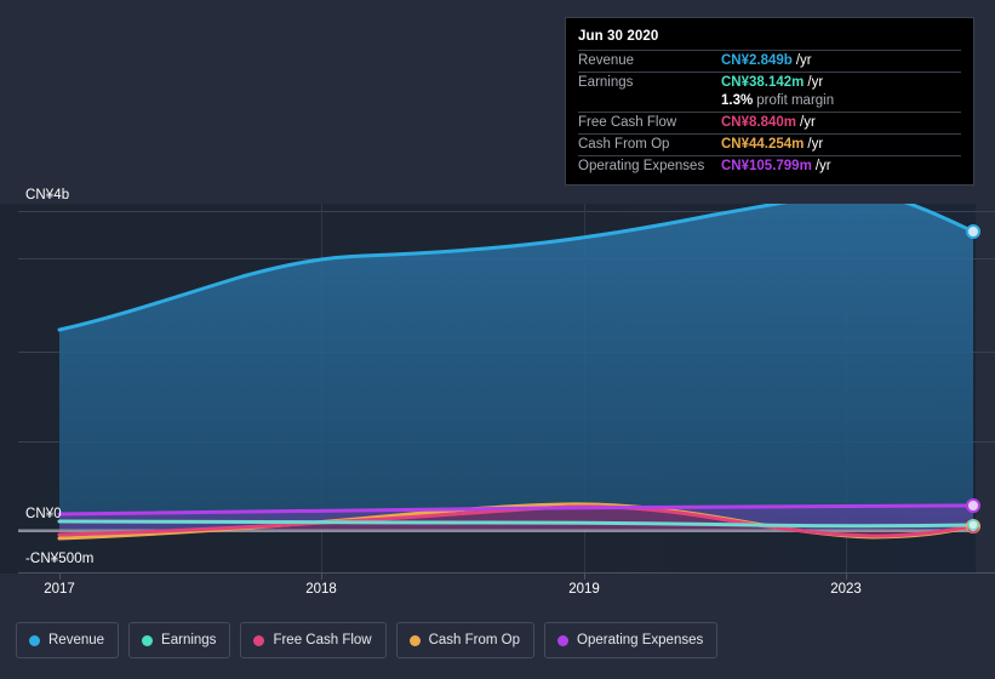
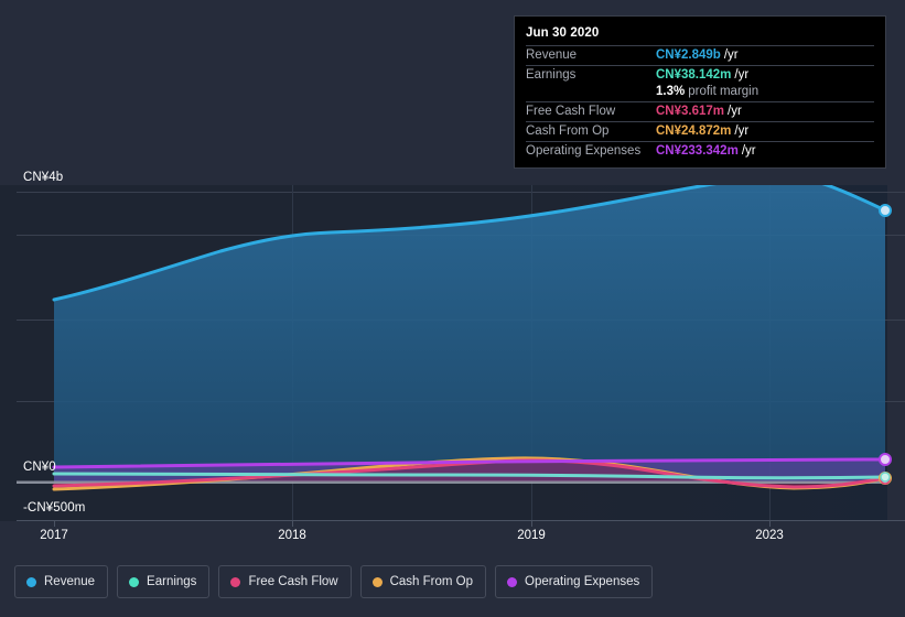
  CN¥4b
  CN¥0
  -CN¥500m
  2017
  2018
  2019
  2023
  Jun 30 2020
  Revenue
  CN¥2.849b
  /yr
  Earnings
  CN¥38.142m
  /yr
  1.3%
  profit margin
  Free Cash Flow
- CN¥8.840m
+ CN¥3.617m
  /yr
  Cash From Op
- CN¥44.254m
+ CN¥24.872m
  /yr
  Operating Expenses
- CN¥105.799m
+ CN¥233.342m
  /yr
  Revenue
  Earnings
  Free Cash Flow
  Cash From Op
  Operating Expenses
